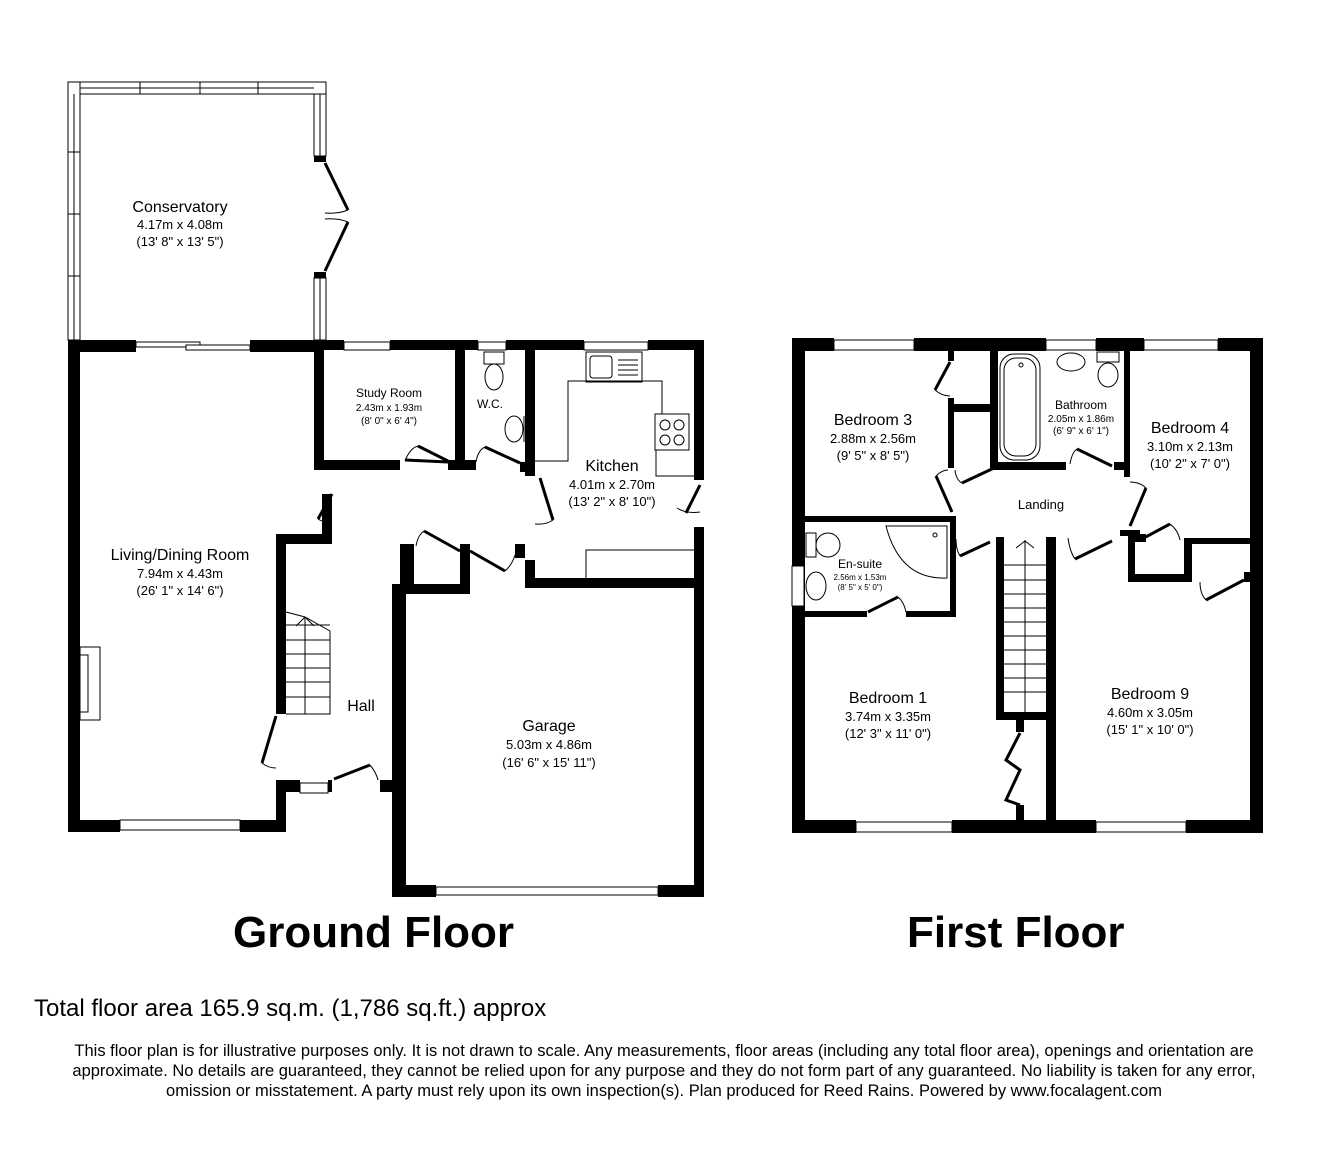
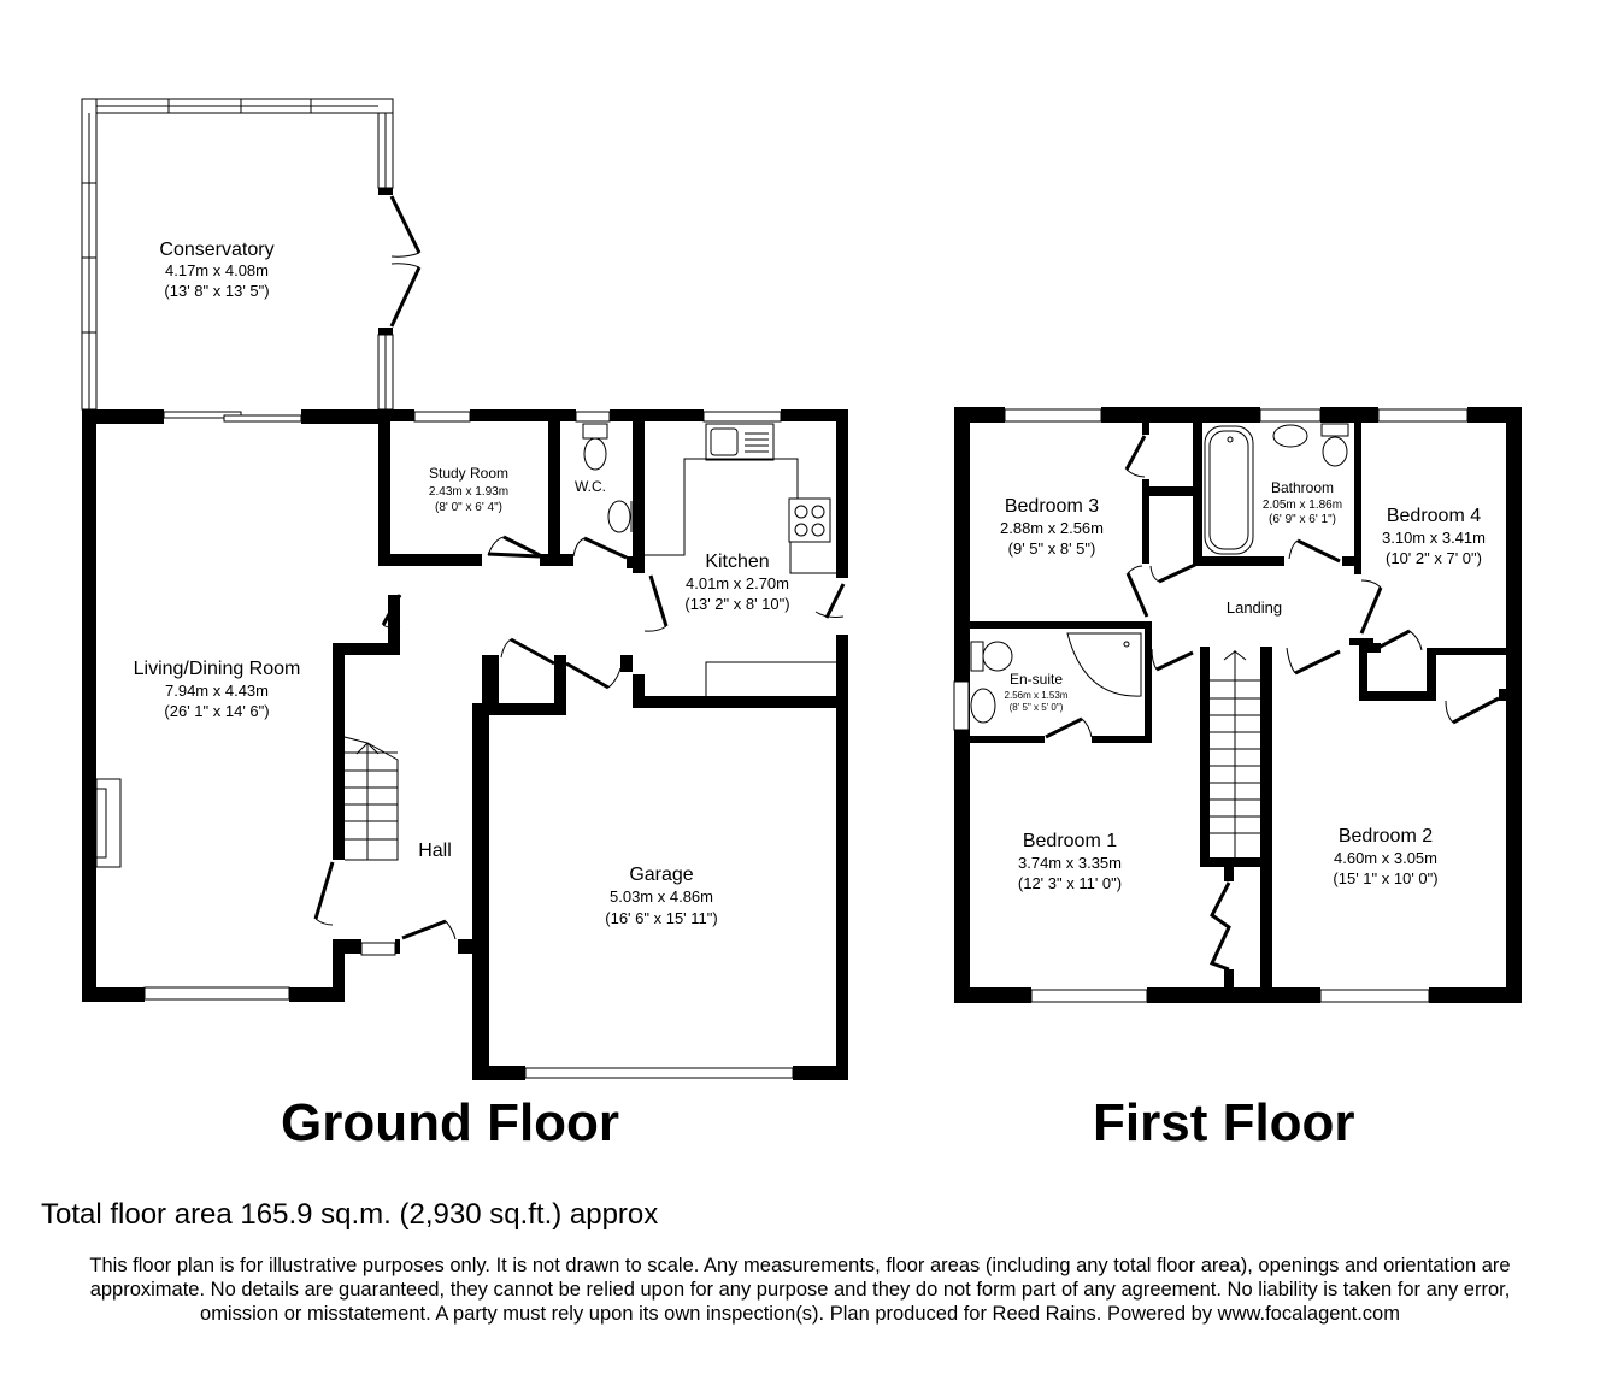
  Conservatory
  4.17m x 4.08m
  (13' 8" x 13' 5")
  Living/Dining Room
  7.94m x 4.43m
  (26' 1" x 14' 6")
  Study Room
  2.43m x 1.93m
  (8' 0" x 6' 4")
  W.C.
  Kitchen
  4.01m x 2.70m
  (13' 2" x 8' 10")
  Hall
  Garage
  5.03m x 4.86m
  (16' 6" x 15' 11")
  Bedroom 3
  2.88m x 2.56m
  (9' 5" x 8' 5")
  Bathroom
  2.05m x 1.86m
  (6' 9" x 6' 1")
  Bedroom 4
- 3.10m x 2.13m
+ 3.10m x 3.41m
  (10' 2" x 7' 0")
  Landing
  En-suite
  2.56m x 1.53m
  (8' 5" x 5' 0")
  Bedroom 1
  3.74m x 3.35m
  (12' 3" x 11' 0")
- Bedroom 9
+ Bedroom 2
  4.60m x 3.05m
  (15' 1" x 10' 0")
  Ground Floor
  First Floor
- Total floor area 165.9 sq.m. (1,786 sq.ft.) approx
+ Total floor area 165.9 sq.m. (2,930 sq.ft.) approx
- This floor plan is for illustrative purposes only. It is not drawn to scale. Any measurements, floor areas (including any total floor area), openings and orientation are approximate. No details are guaranteed, they cannot be relied upon for any purpose and they do not form part of any guaranteed. No liability is taken for any error, omission or misstatement. A party must rely upon its own inspection(s). Plan produced for Reed Rains. Powered by www.focalagent.com
+ This floor plan is for illustrative purposes only. It is not drawn to scale. Any measurements, floor areas (including any total floor area), openings and orientation are approximate. No details are guaranteed, they cannot be relied upon for any purpose and they do not form part of any agreement. No liability is taken for any error, omission or misstatement. A party must rely upon its own inspection(s). Plan produced for Reed Rains. Powered by www.focalagent.com
